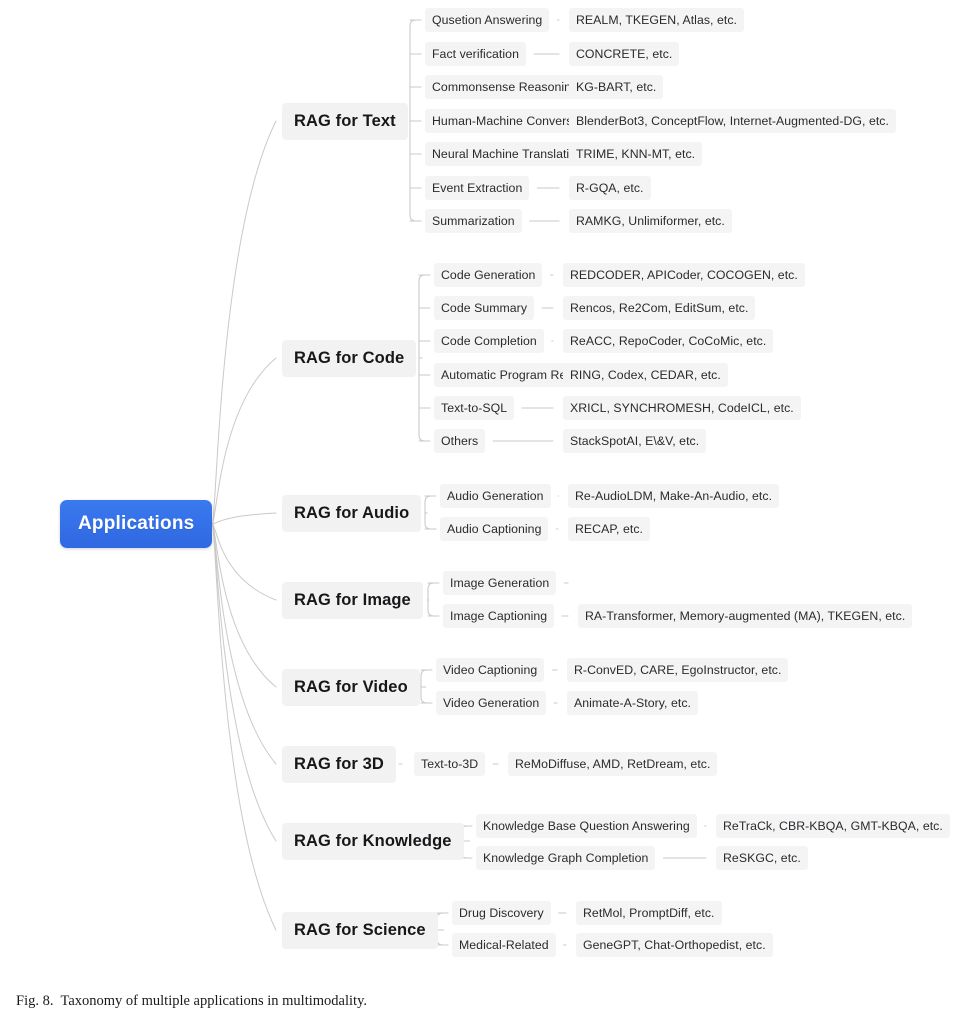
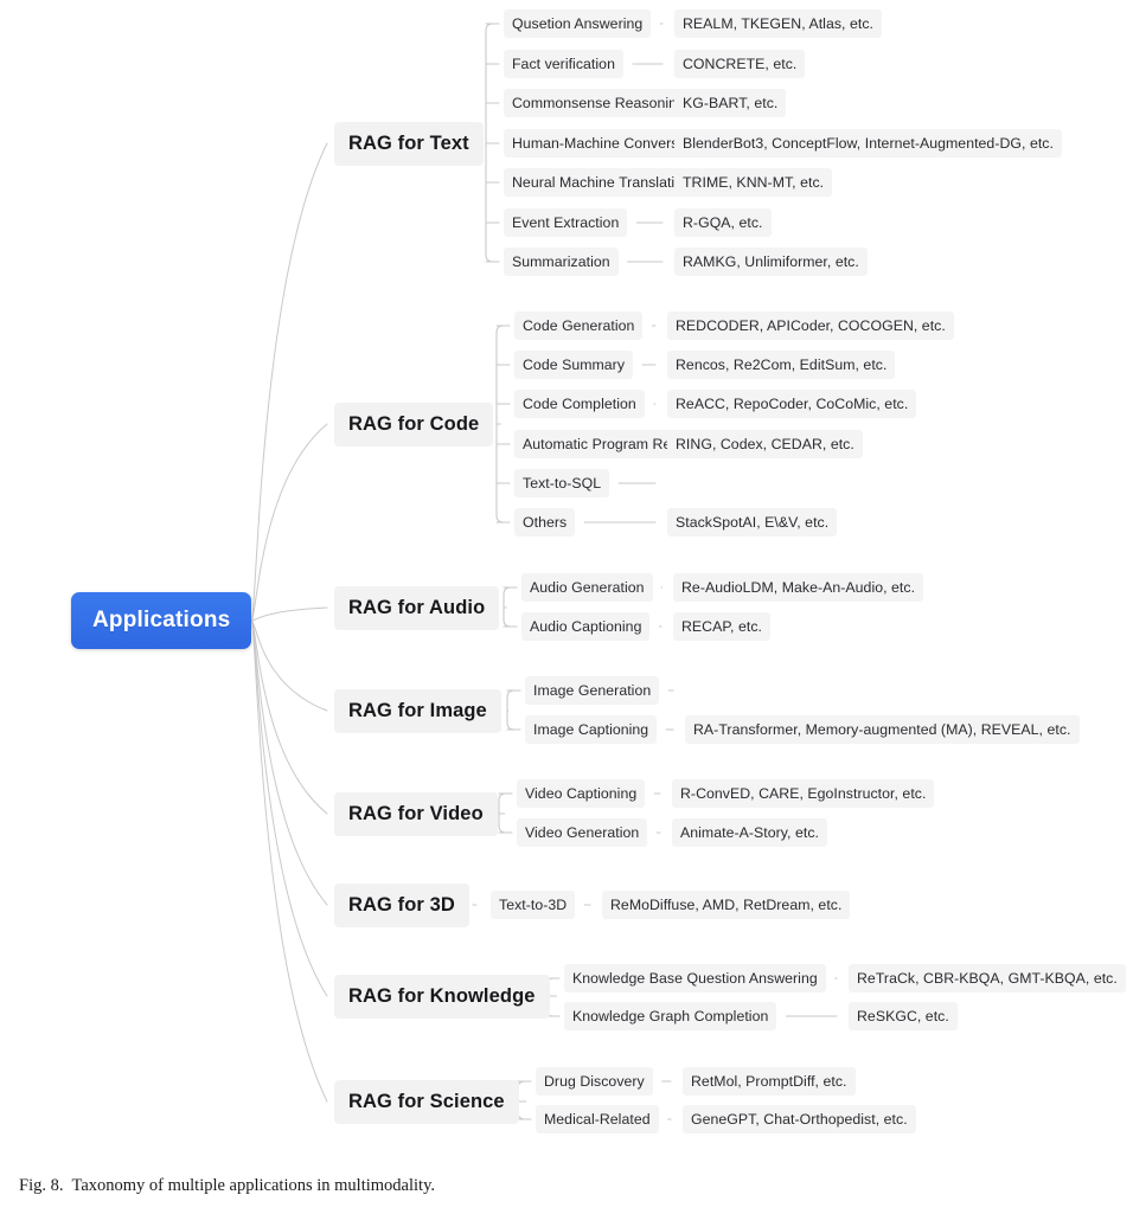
  Applications
  RAG for Text
  Qusetion Answering
  REALM, TKEGEN, Atlas, etc.
  Fact verification
  CONCRETE, etc.
  Commonsense Reasonin
  KG-BART, etc.
  Human-Machine Conver
  BlenderBot3, ConceptFlow, Internet-Augmented-DG, etc.
  Neural Machine Translati
  TRIME, KNN-MT, etc.
  Event Extraction
  R-GQA, etc.
  Summarization
  RAMKG, Unlimiformer, etc.
  RAG for Code
  Code Generation
  REDCODER, APICoder, COCOGEN, etc.
  Code Summary
  Rencos, Re2Com, EditSum, etc.
  Code Completion
  ReACC, RepoCoder, CoCoMic, etc.
  Automatic Program R
  RING, Codex, CEDAR, etc.
  Text-to-SQL
- XRICL, SYNCHROMESH, CodeICL, etc.
  Others
  StackSpotAI, E\&V, etc.
  RAG for Audio
  Audio Generation
  Re-AudioLDM, Make-An-Audio, etc.
  Audio Captioning
  RECAP, etc.
  RAG for Image
  Image Generation
  Image Captioning
- RA-Transformer, Memory-augmented (MA), TKEGEN, etc.
+ RA-Transformer, Memory-augmented (MA), REVEAL, etc.
  RAG for Video
  Video Captioning
  R-ConvED, CARE, EgoInstructor, etc.
  Video Generation
  Animate-A-Story, etc.
  RAG for 3D
  Text-to-3D
  ReMoDiffuse, AMD, RetDream, etc.
  RAG for Knowledge
  Knowledge Base Question Answering
  ReTraCk, CBR-KBQA, GMT-KBQA, etc.
  Knowledge Graph Completion
  ReSKGC, etc.
  RAG for Science
  Drug Discovery
  RetMol, PromptDiff, etc.
  Medical-Related
  GeneGPT, Chat-Orthopedist, etc.
  Fig. 8. Taxonomy of multiple applications in multimodality.
